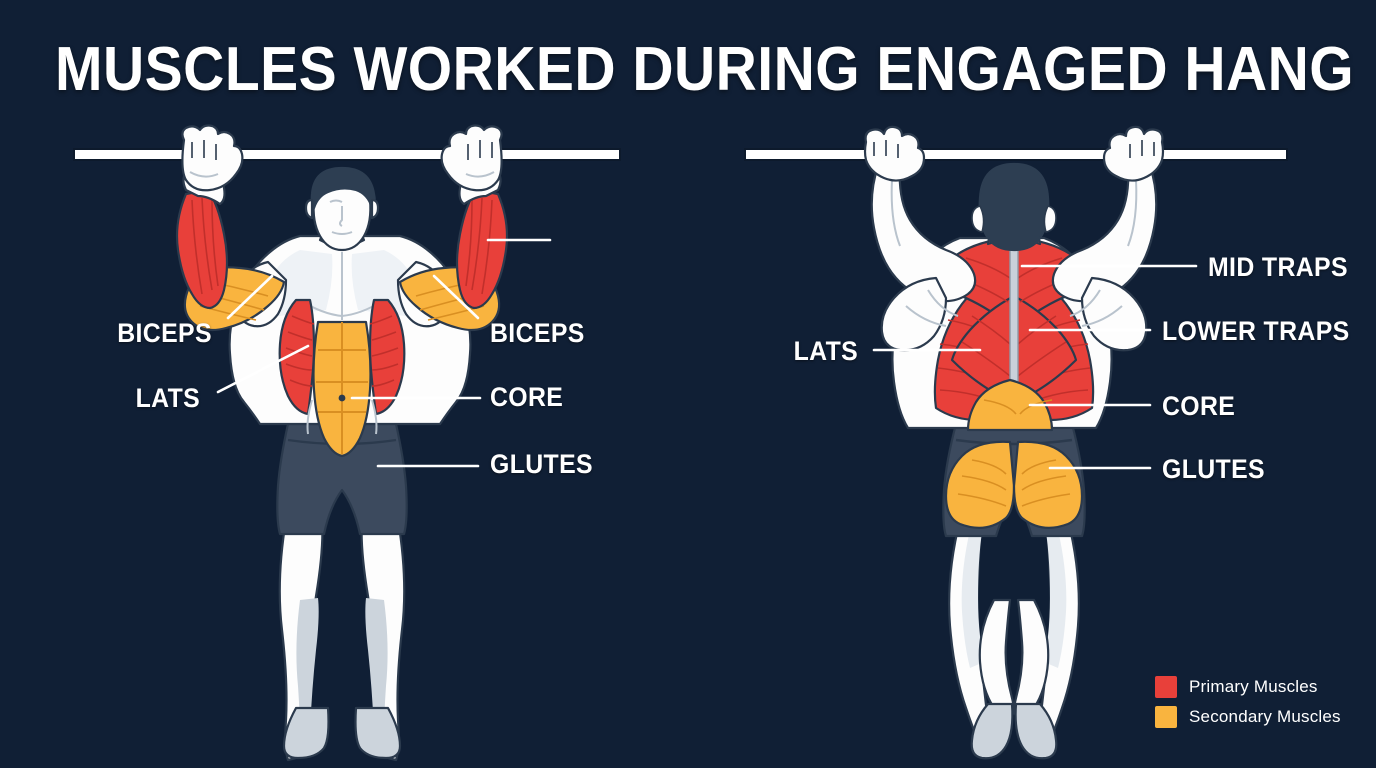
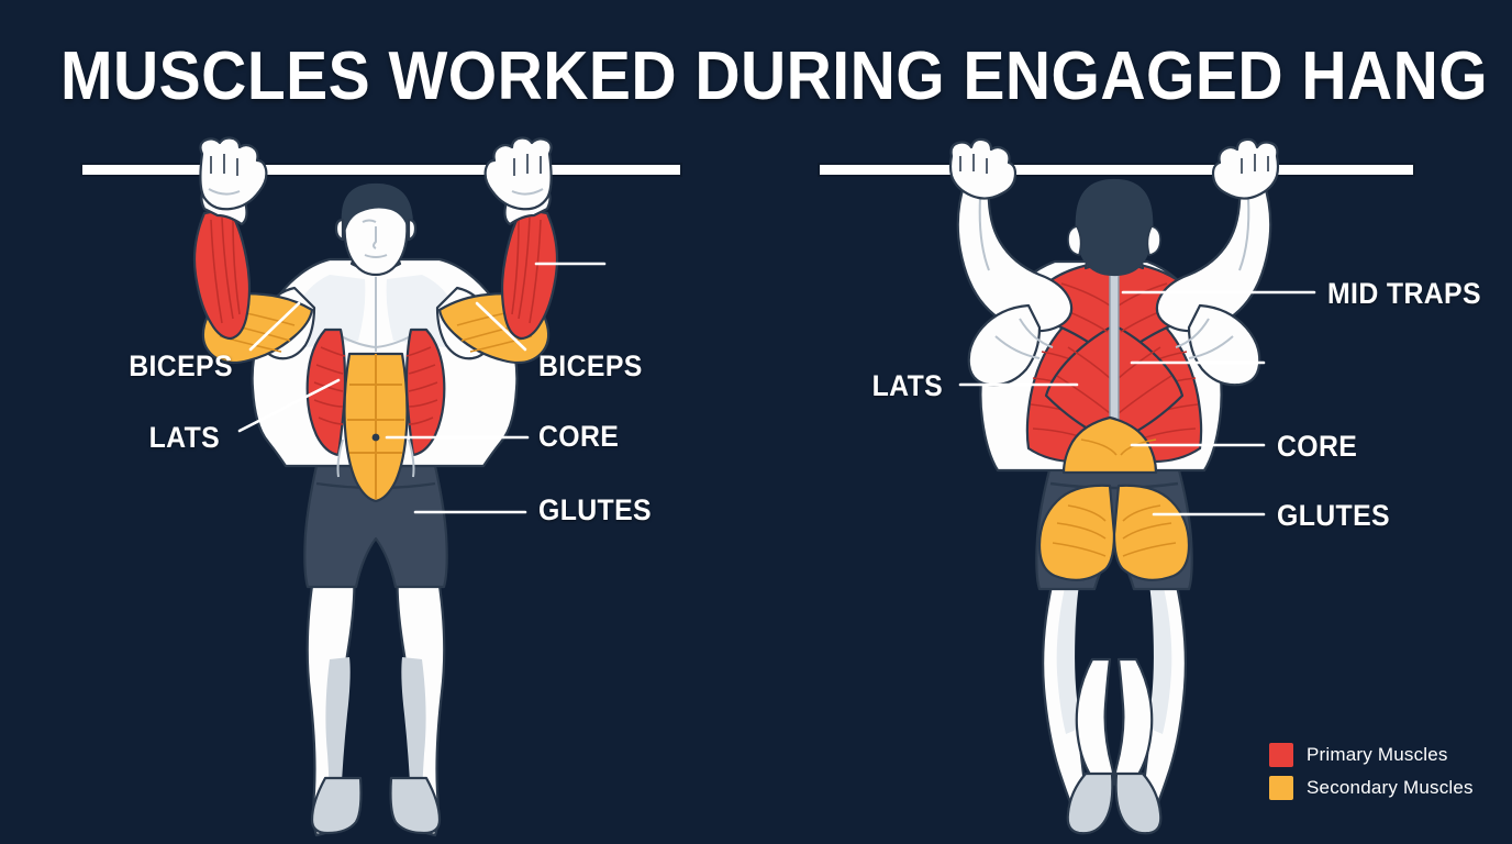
  MUSCLES WORKED DURING ENGAGED HAN
  BICEPS
  BICEPS
  LATS
  CORE
  GLUTES
  MID TRAPS
- LOWER TRAPS
  LATS
  CORE
  GLUTES
  Primary Muscles
  Secondary Muscles
